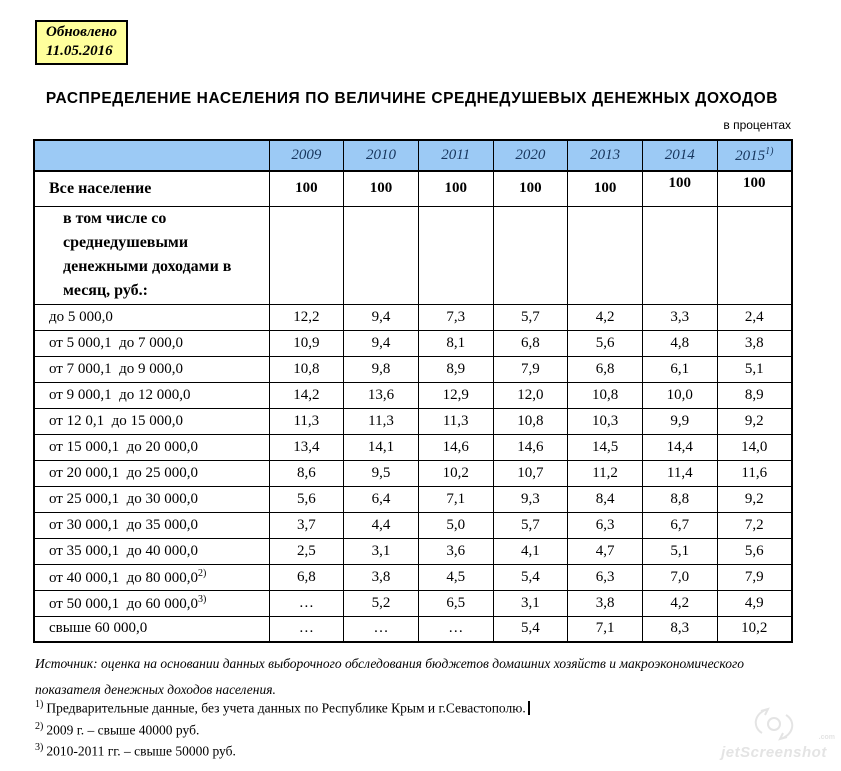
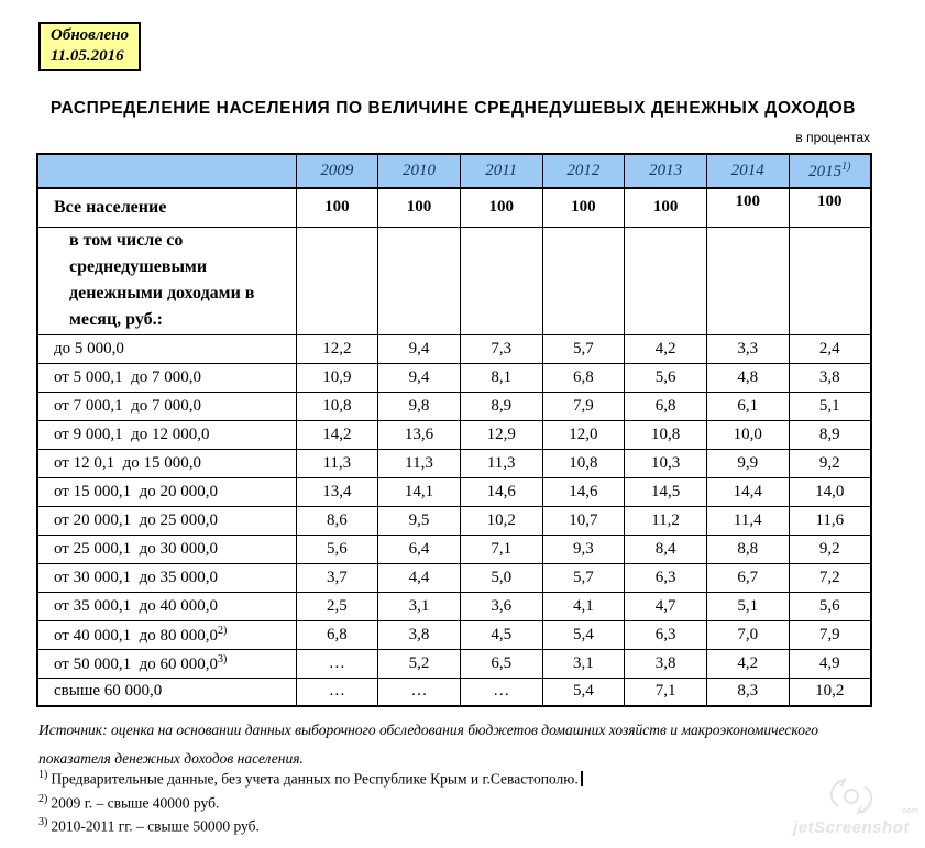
  Обновлено
  11.05.2016
  РАСПРЕДЕЛЕНИЕ НАСЕЛЕНИЯ ПО ВЕЛИЧИНЕ СРЕДНЕДУШЕВЫХ ДЕНЕЖНЫХ ДОХОДОВ
  в процентах
- 	2009	2010	2011	2020	2013	2014	20151)
+ 	2009	2010	2011	2012	2013	2014	20151)
  Все население	100	100	100	100	100	100	100
  в том числе со среднедушевыми денежными доходами в месяц, руб.:
  до 5 000,0	12,2	9,4	7,3	5,7	4,2	3,3	2,4
  от 5 000,1 до 7 000,0	10,9	9,4	8,1	6,8	5,6	4,8	3,8
- от 7 000,1 до 9 000,0	10,8	9,8	8,9	7,9	6,8	6,1	5,1
+ от 7 000,1 до 7 000,0	10,8	9,8	8,9	7,9	6,8	6,1	5,1
  от 9 000,1 до 12 000,0	14,2	13,6	12,9	12,0	10,8	10,0	8,9
  от 12 0,1 до 15 000,0	11,3	11,3	11,3	10,8	10,3	9,9	9,2
  от 15 000,1 до 20 000,0	13,4	14,1	14,6	14,6	14,5	14,4	14,0
  от 20 000,1 до 25 000,0	8,6	9,5	10,2	10,7	11,2	11,4	11,6
  от 25 000,1 до 30 000,0	5,6	6,4	7,1	9,3	8,4	8,8	9,2
  от 30 000,1 до 35 000,0	3,7	4,4	5,0	5,7	6,3	6,7	7,2
  от 35 000,1 до 40 000,0	2,5	3,1	3,6	4,1	4,7	5,1	5,6
  от 40 000,1 до 80 000,02)	6,8	3,8	4,5	5,4	6,3	7,0	7,9
  от 50 000,1 до 60 000,03)	…	5,2	6,5	3,1	3,8	4,2	4,9
  свыше 60 000,0	…	…	…	5,4	7,1	8,3	10,2
  Источник: оценка на основании данных выборочного обследования бюджетов домашних хозяйств и макроэкономического
  показателя денежных доходов населения.
  1) Предварительные данные, без учета данных по Республике Крым и г.Севастополю.
  2) 2009 г. – свыше 40000 руб.
  3) 2010-2011 гг. – свыше 50000 руб.
  jetScreenshot
